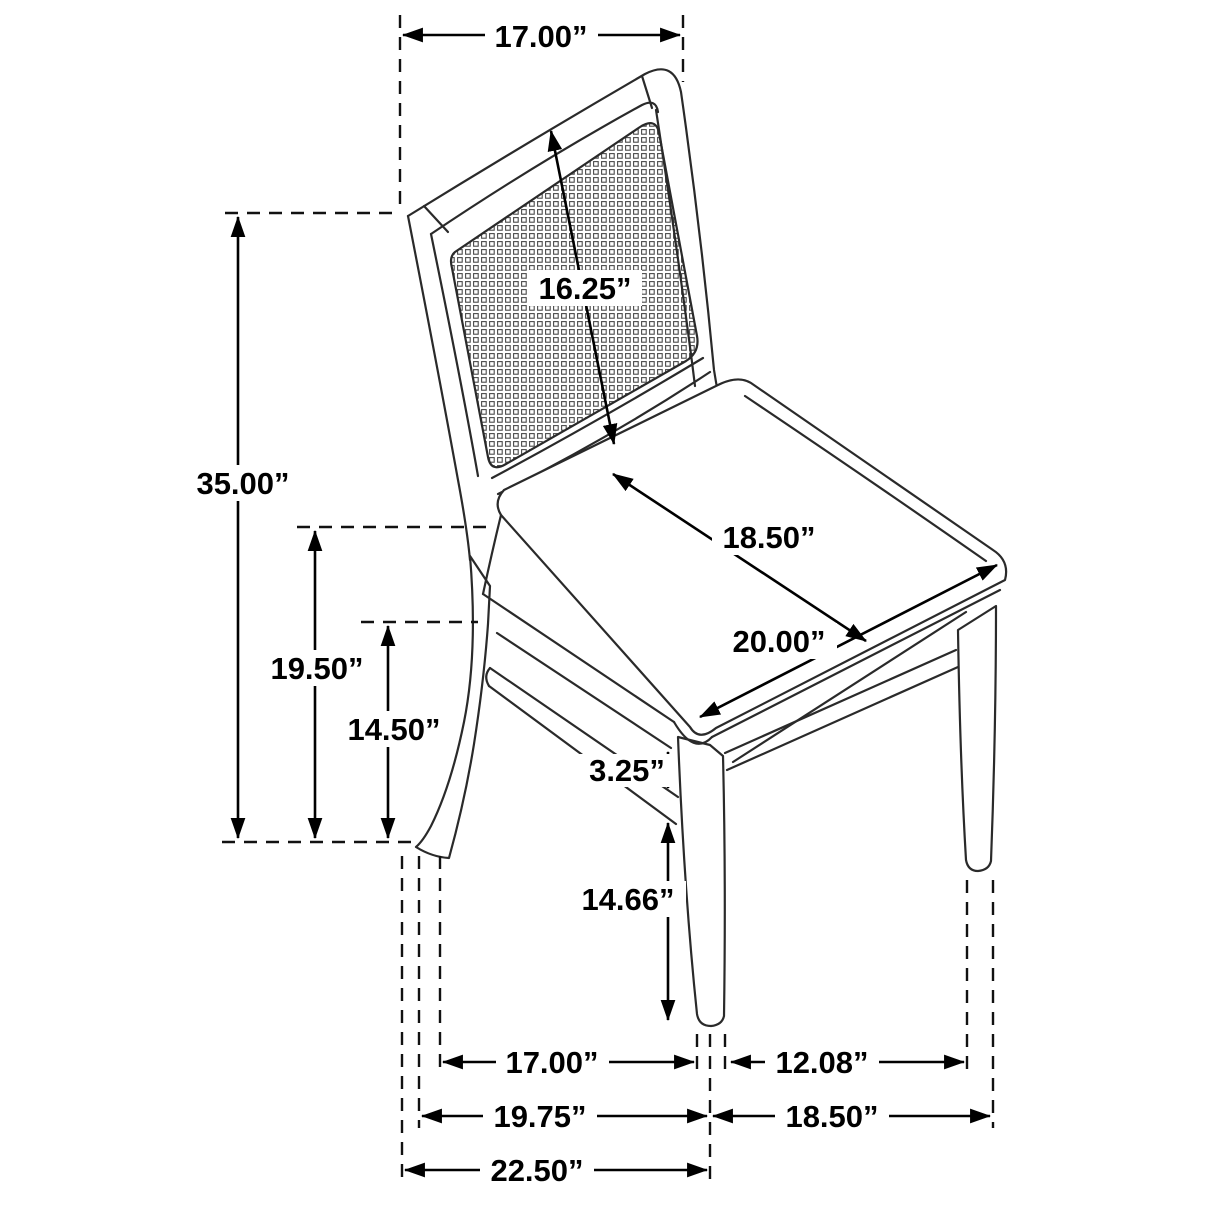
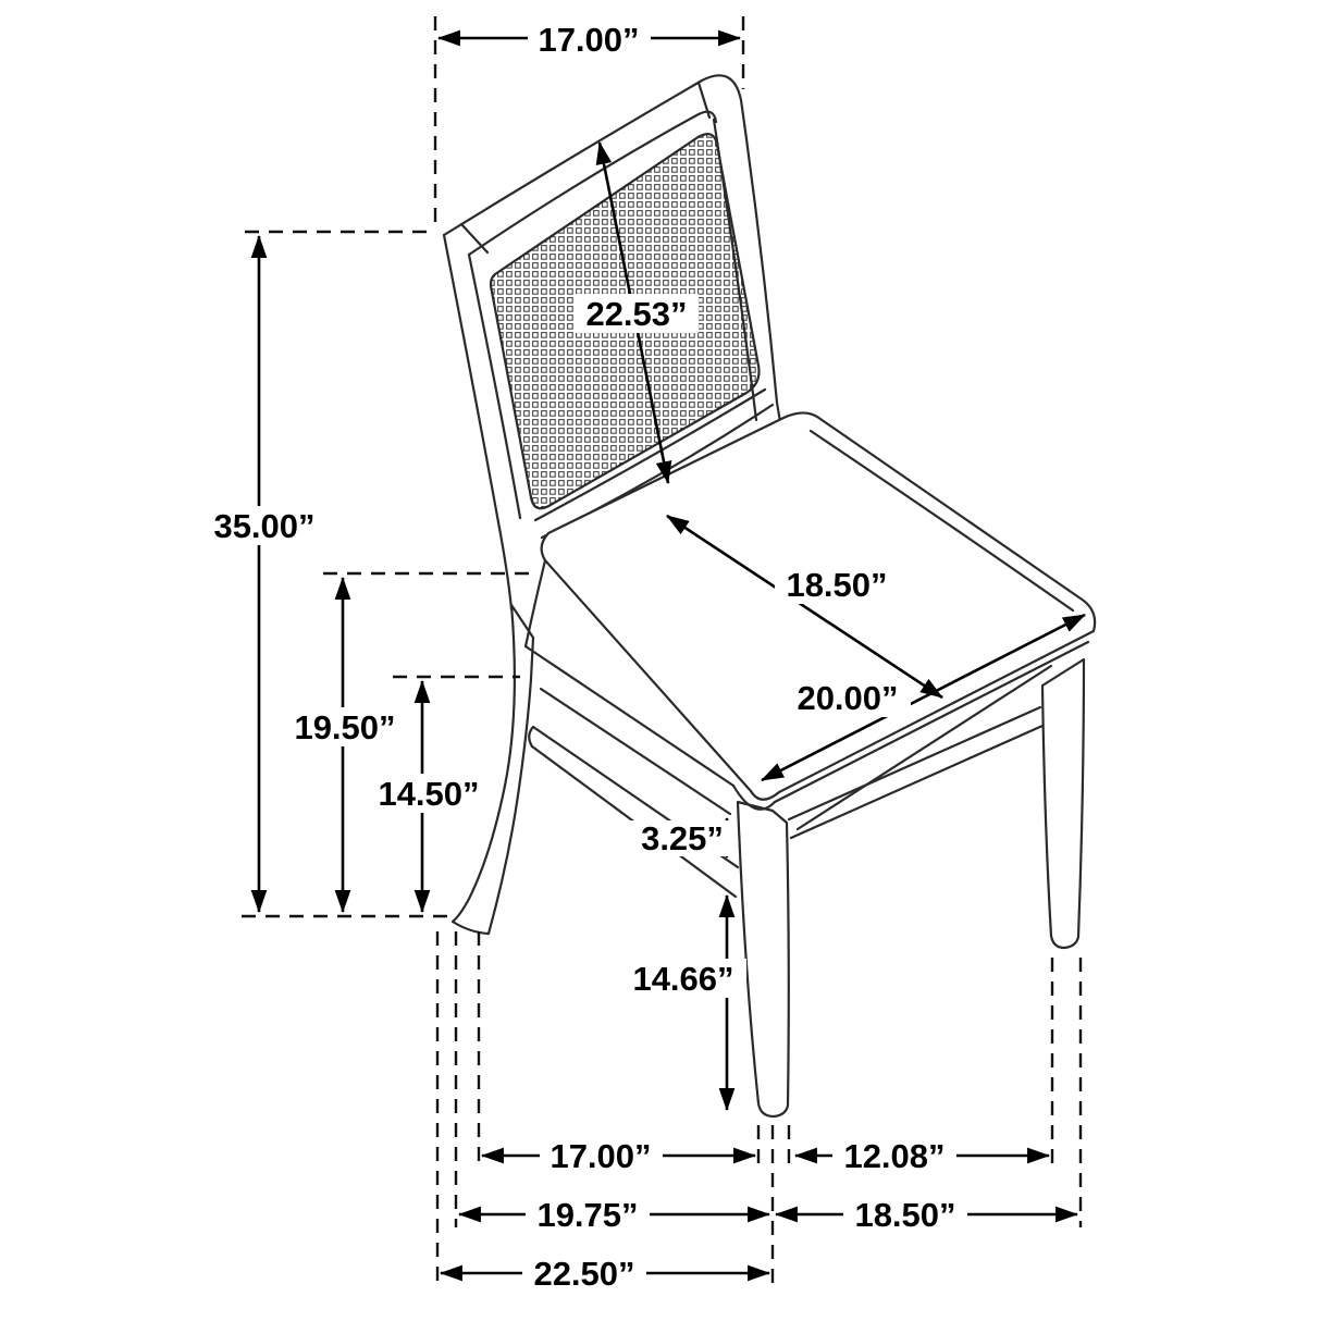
  17.00”
  35.00”
- 16.25”
+ 22.53”
  19.50”
  14.50”
  18.50”
  20.00”
  3.25”
  14.66”
  17.00”
  12.08”
  19.75”
  18.50”
  22.50”
